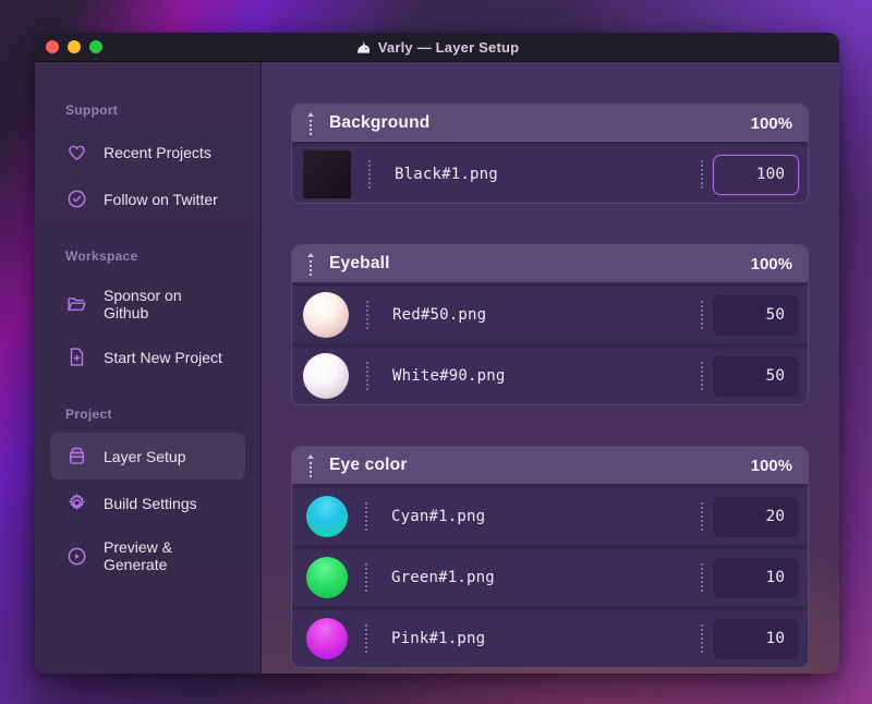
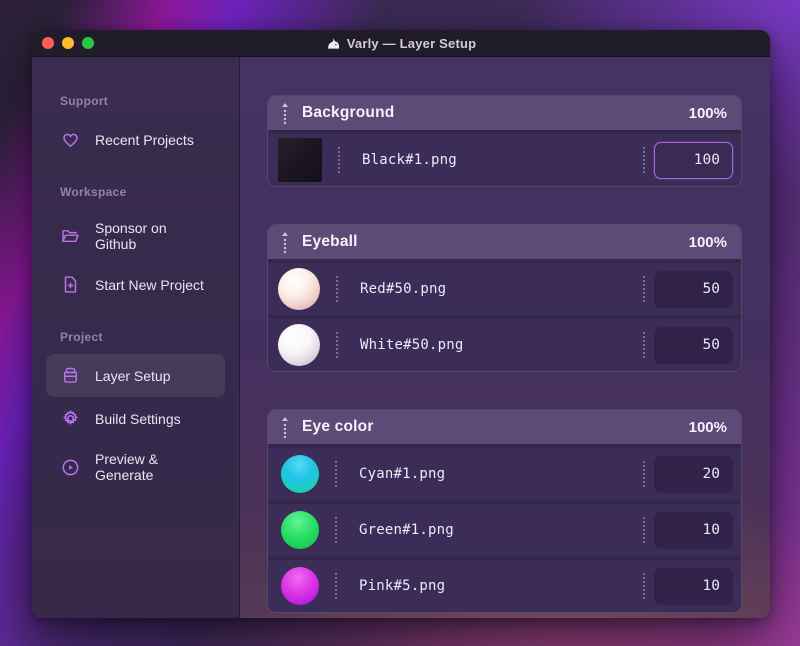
  Varly — Layer Setup
  Support
  Recent Projects
- Follow on Twitter
  Workspace
  Sponsor on Github
  Start New Project
  Project
  Layer Setup
  Build Settings
  Preview & Generate
  Background
  100%
  Black#1.png
  100
  Eyeball
  100%
  Red#50.png
  50
- White#90.png
+ White#50.png
  50
  Eye color
  100%
  Cyan#1.png
  20
  Green#1.png
  10
- Pink#1.png
+ Pink#5.png
  10
